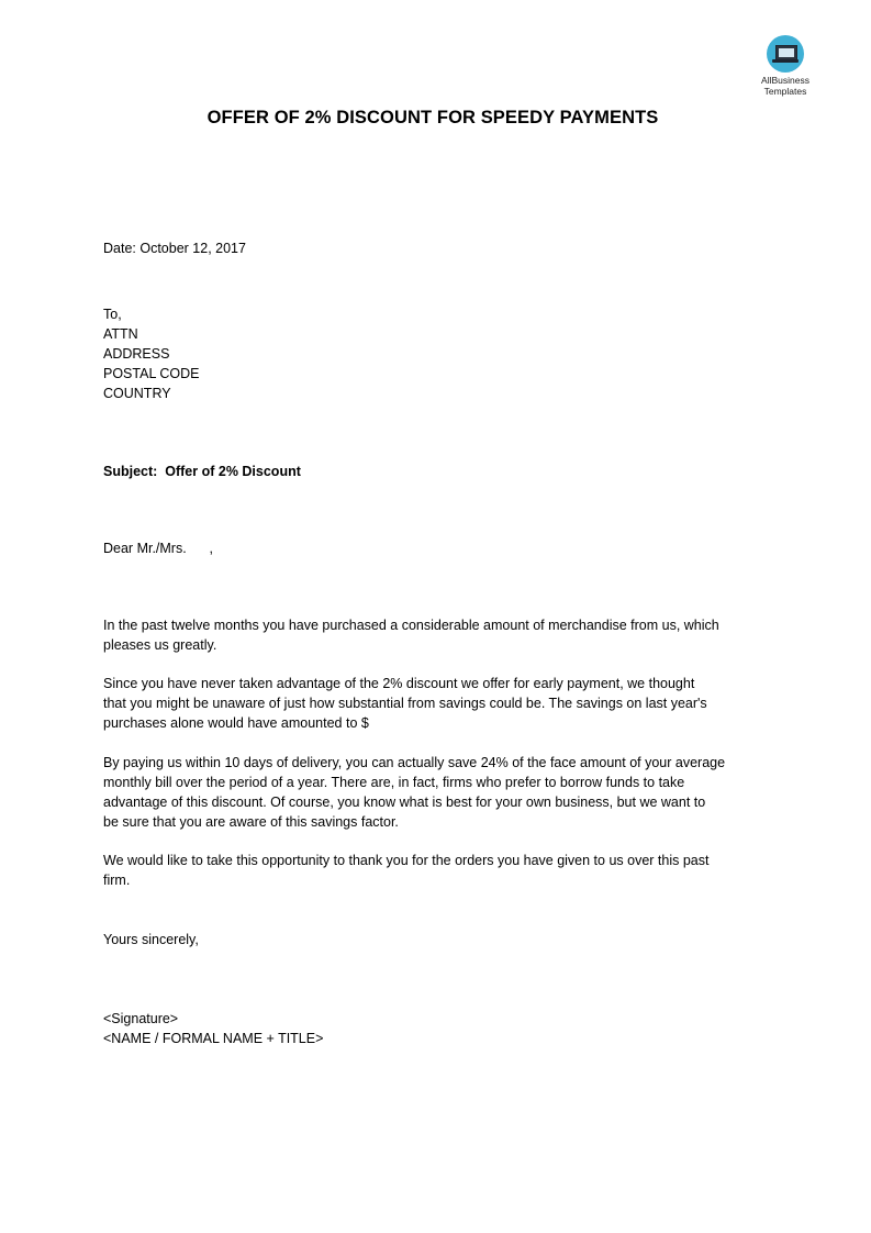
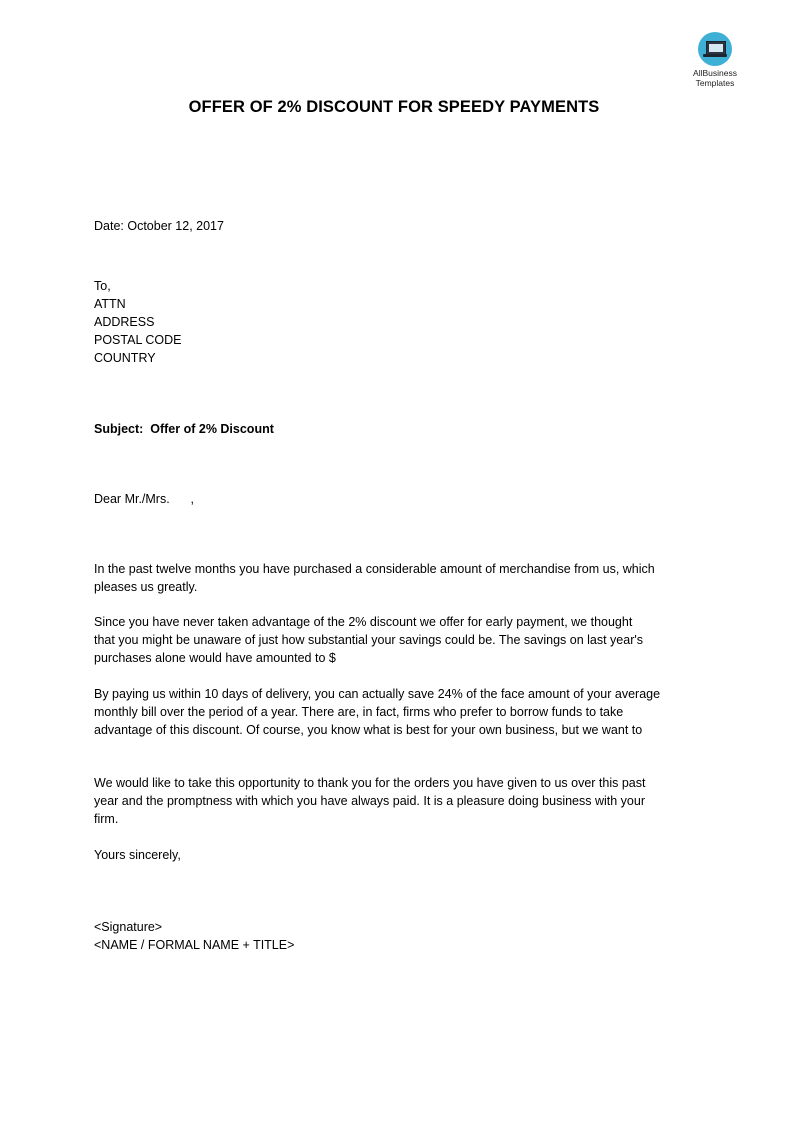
  AllBusiness
  Templates
  OFFER OF 2% DISCOUNT FOR SPEEDY PAYMENTS
  Date: October 12, 2017
  To,
  ATTN
  ADDRESS
  POSTAL CODE
  COUNTRY
  Subject: Offer of 2% Discount
  Dear Mr./Mrs. ,
  In the past twelve months you have purchased a considerable amount of merchandise from us, which
  pleases us greatly.
  Since you have never taken advantage of the 2% discount we offer for early payment, we thought
- that you might be unaware of just how substantial from savings could be. The savings on last year's
+ that you might be unaware of just how substantial your savings could be. The savings on last year's
  purchases alone would have amounted to $
  By paying us within 10 days of delivery, you can actually save 24% of the face amount of your average
  monthly bill over the period of a year. There are, in fact, firms who prefer to borrow funds to take
  advantage of this discount. Of course, you know what is best for your own business, but we want to
- be sure that you are aware of this savings factor.
  We would like to take this opportunity to thank you for the orders you have given to us over this past
+ year and the promptness with which you have always paid. It is a pleasure doing business with your
  firm.
  Yours sincerely,
  <Signature>
  <NAME / FORMAL NAME + TITLE>
